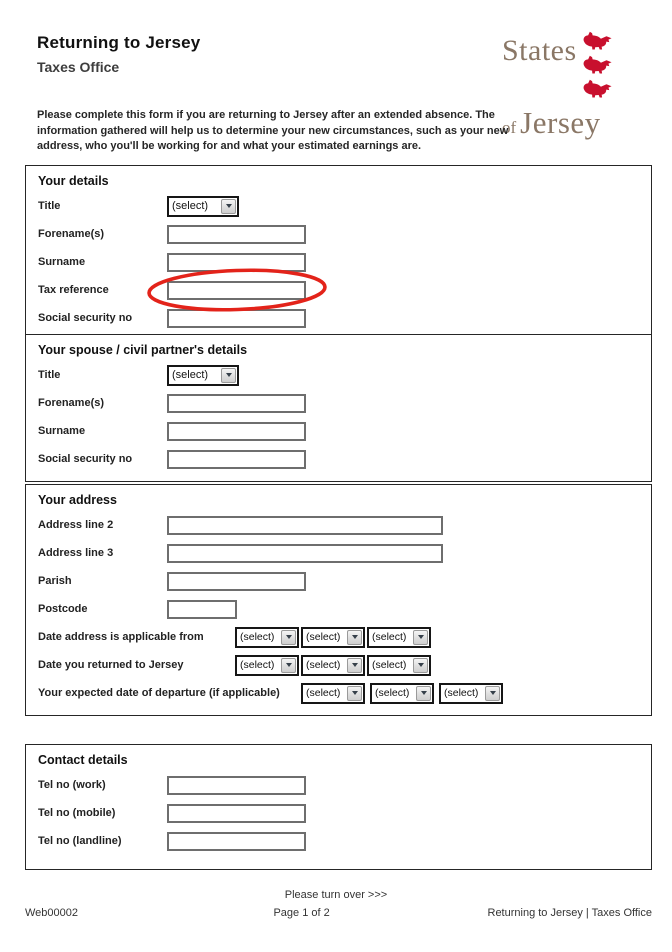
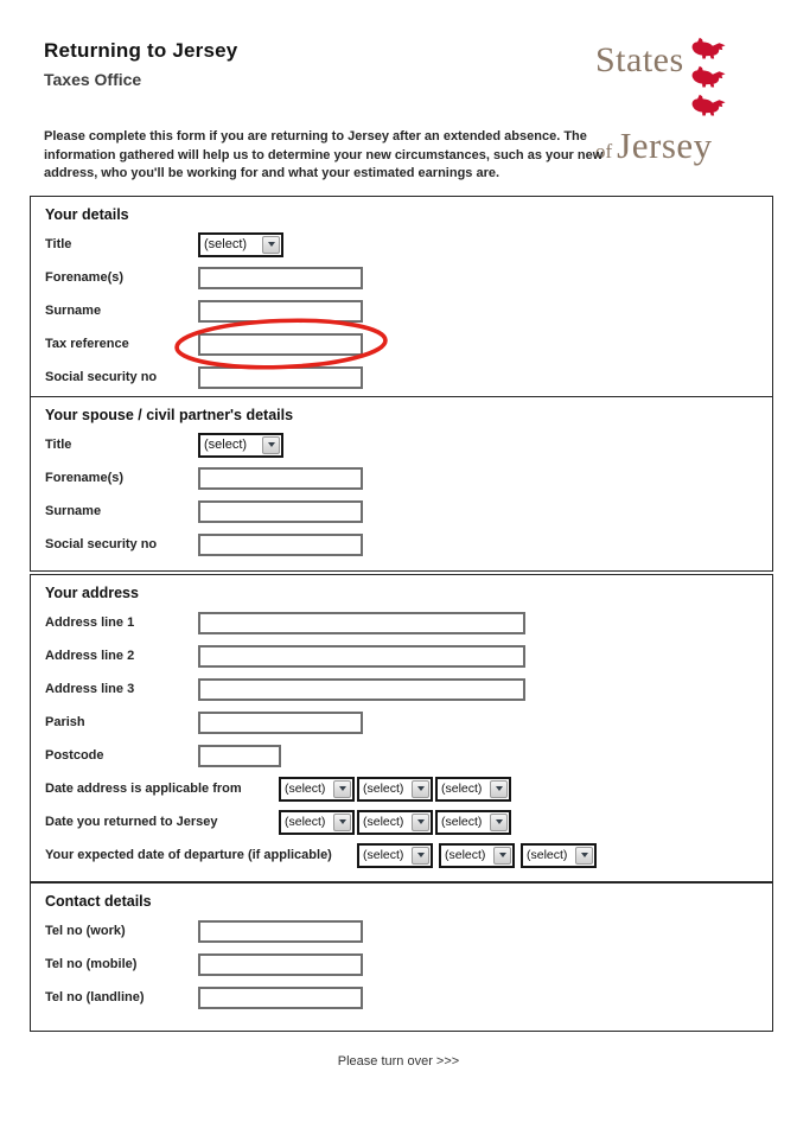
  Returning to Jersey
  Taxes Office
  States
  of Jersey
  Please complete this form if you are returning to Jersey after an extended absence. The information gathered will help us to determine your new circumstances, such as your new address, who you'll be working for and what your estimated earnings are.
  Your details
  Title
  (select)
  Forename(s)
  Surname
  Tax reference
  Social security no
  Your spouse / civil partner's details
  Title
  (select)
  Forename(s)
  Surname
  Social security no
  Your address
+ Address line 1
  Address line 2
  Address line 3
  Parish
  Postcode
  Date address is applicable from
  (select)
  (select)
  (select)
  Date you returned to Jersey
  (select)
  (select)
  (select)
  Your expected date of departure (if applicable)
  (select)
  (select)
  (select)
  Contact details
  Tel no (work)
  Tel no (mobile)
  Tel no (landline)
  Please turn over >>>
- Web00002
- Page 1 of 2
- Returning to Jersey | Taxes Office
